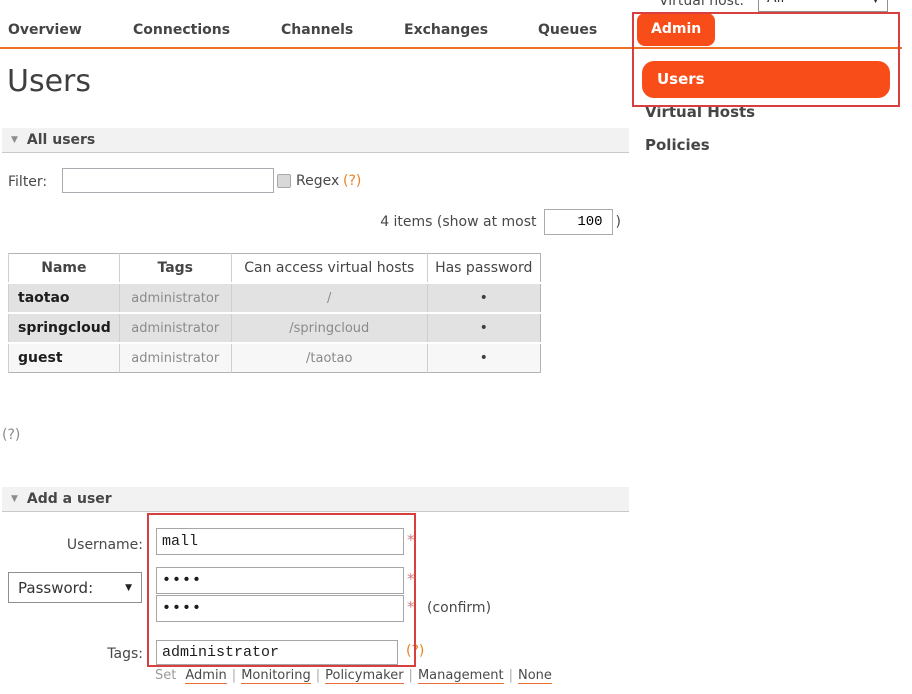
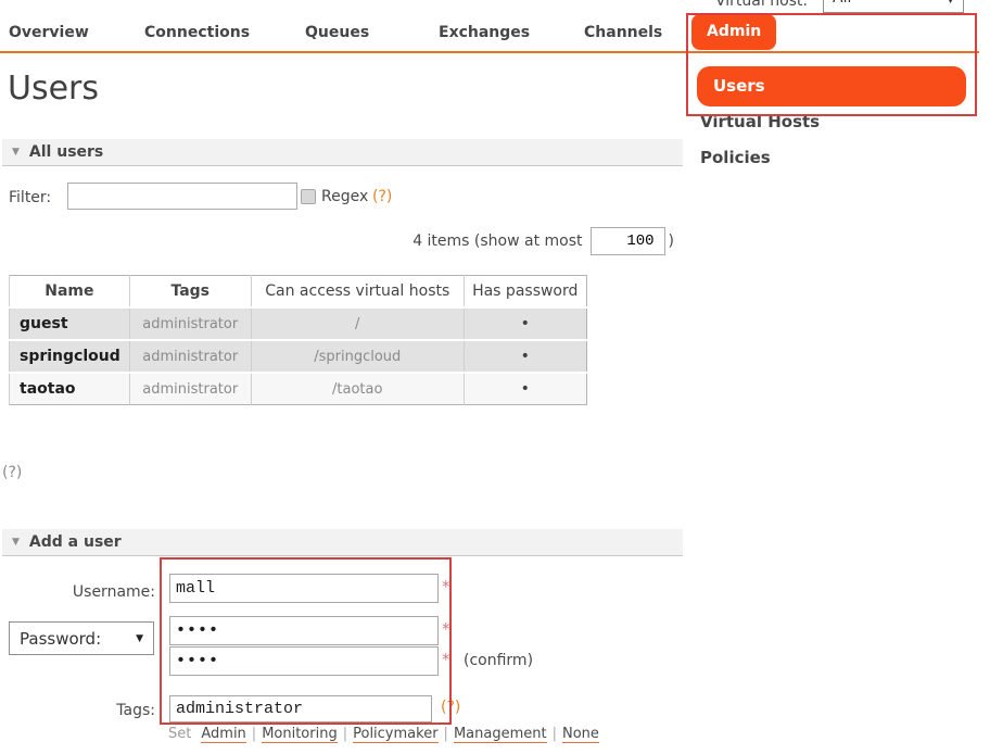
  Virtual host:
  ▼
  Overview
  Connections
- Channels
+ Queues
  Exchanges
- Queues
+ Channels
  Admin
  Users
  Users
  Virtual Hosts
  Policies
  ▼
  All users
  Filter:
  Regex
  (?)
  4 items (show at most
  100
  )
  Name	Tags	Can access virtual hosts	Has password
- taotao	administrator	/	•
+ guest	administrator	/	•
  springcloud	administrator	/springcloud	•
- guest	administrator	/taotao	•
+ taotao	administrator	/taotao	•
  (?)
  ▼
  Add a user
  Username:
  mall
  *
  Password:
  ▼
  ••••
  *
  ••••
  *
  (confirm)
  Tags:
  administrator
  (?)
  Set Admin | Monitoring | Policymaker | Management | None
